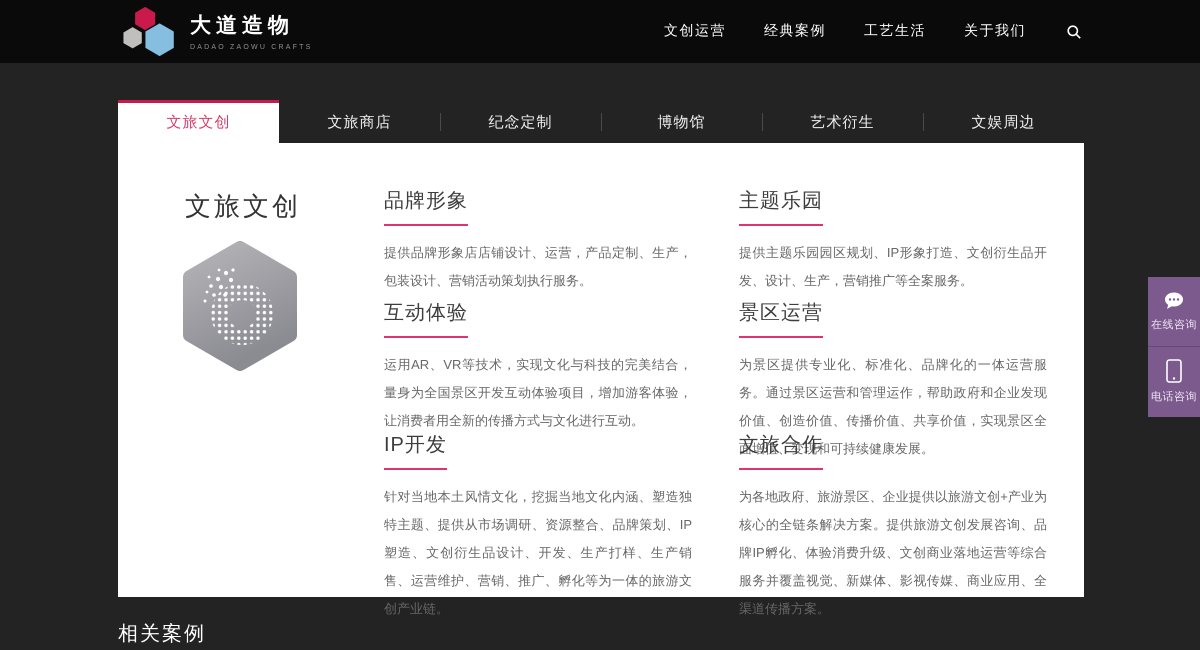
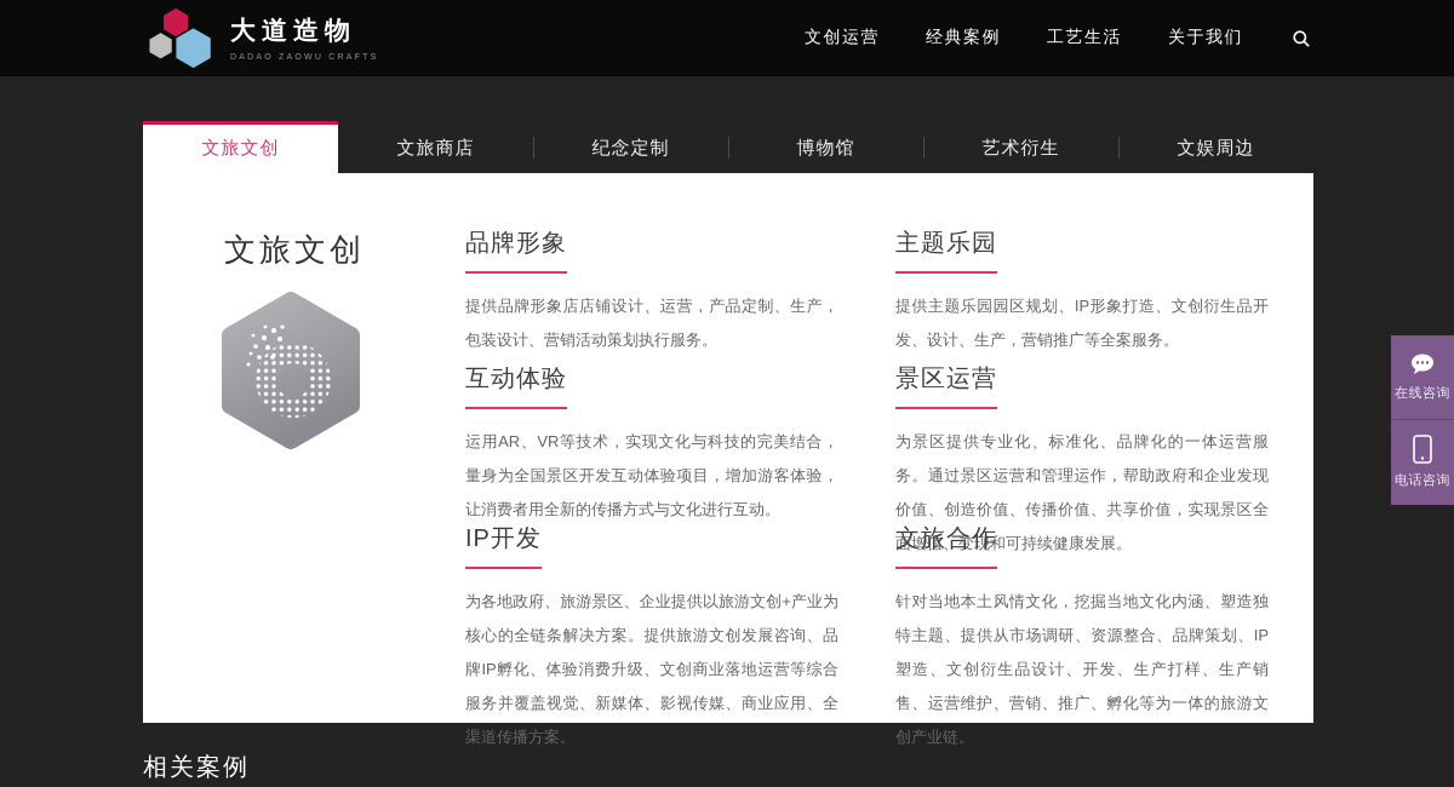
  大道造物
  文创运营 经典案例 工艺生活 关于我们
  文旅文创
  文旅商店
  纪念定制
  博物馆
  艺术衍生
  文娱周边
  文旅文创
  品牌形象
  提供品牌形象店店铺设计、运营，产品定制、生产，包装设计、营销活动策划执行服务。
  互动体验
  运用AR、VR等技术，实现文化与科技的完美结合，量身为全国景区开发互动体验项目，增加游客体验，让消费者用全新的传播方式与文化进行互动。
  IP开发
- 针对当地本土风情文化，挖掘当地文化内涵、塑造独特主题、提供从市场调研、资源整合、品牌策划、IP塑造、文创衍生品设计、开发、生产打样、生产销售、运营维护、营销、推广、孵化等为一体的旅游文创产业链。
+ 为各地政府、旅游景区、企业提供以旅游文创+产业为核心的全链条解决方案。提供旅游文创发展咨询、品牌IP孵化、体验消费升级、文创商业落地运营等综合服务并覆盖视觉、新媒体、影视传媒、商业应用、全渠道传播方案。
  主题乐园
  提供主题乐园园区规划、IP形象打造、文创衍生品开发、设计、生产，营销推广等全案服务。
  景区运营
  为景区提供专业化、标准化、品牌化的一体运营服务。通过景区运营和管理运作，帮助政府和企业发现价值、创造价值、传播价值、共享价值，实现景区全面增值、变现和可持续健康发展。
  文旅合作
- 为各地政府、旅游景区、企业提供以旅游文创+产业为核心的全链条解决方案。提供旅游文创发展咨询、品牌IP孵化、体验消费升级、文创商业落地运营等综合服务并覆盖视觉、新媒体、影视传媒、商业应用、全渠道传播方案。
+ 针对当地本土风情文化，挖掘当地文化内涵、塑造独特主题、提供从市场调研、资源整合、品牌策划、IP塑造、文创衍生品设计、开发、生产打样、生产销售、运营维护、营销、推广、孵化等为一体的旅游文创产业链。
  在线咨询
  电话咨询
  相关案例
